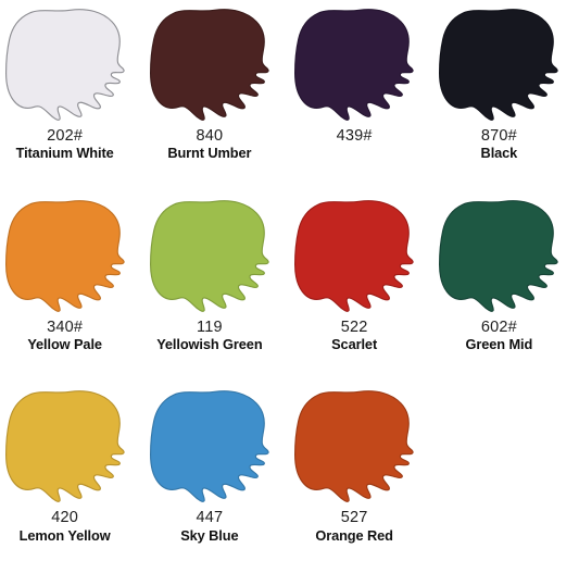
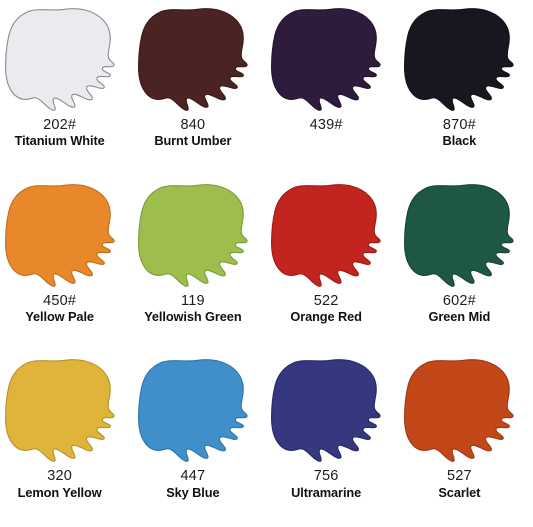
  202#
  Titanium White
  840
  Burnt Umber
  439#
  870#
  Black
- 340#
+ 450#
  Yellow Pale
  119
  Yellowish Green
  522
- Scarlet
+ Orange Red
  602#
  Green Mid
- 420
+ 320
  Lemon Yellow
  447
  Sky Blue
+ 756
+ Ultramarine
  527
- Orange Red
+ Scarlet
